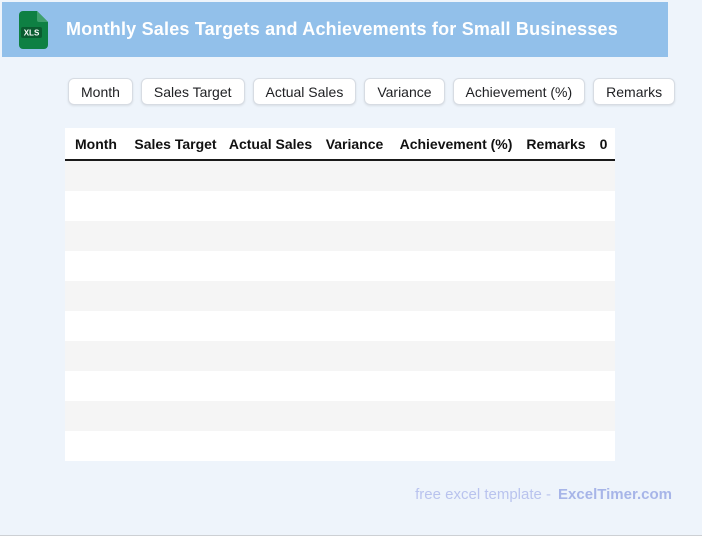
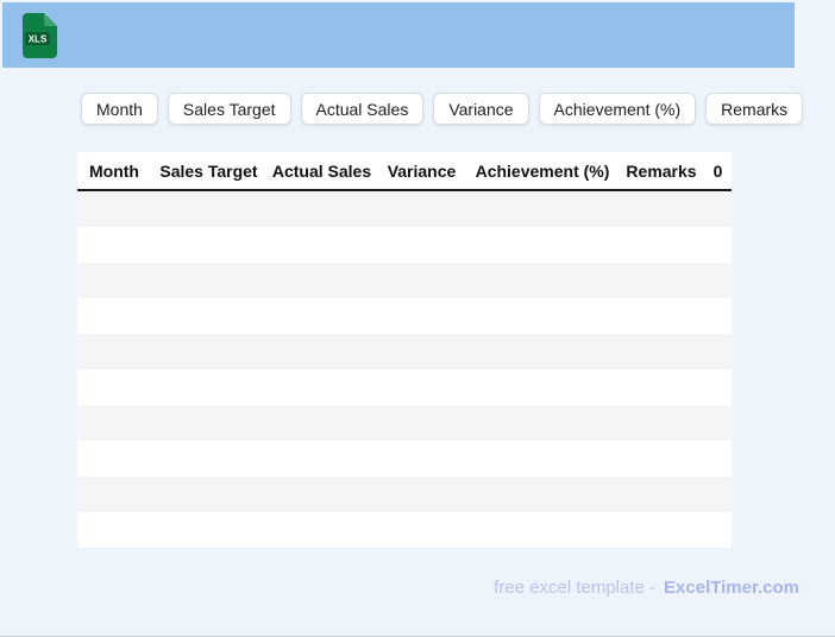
  XLS
- Monthly Sales Targets and Achievements for Small Businesses
  Month
  Sales Target
  Actual Sales
  Variance
  Achievement (%)
  Remarks
  Month
  Sales Target
  Actual Sales
  Variance
  Achievement (%)
  Remarks
  0
  free excel template - ExcelTimer.com
